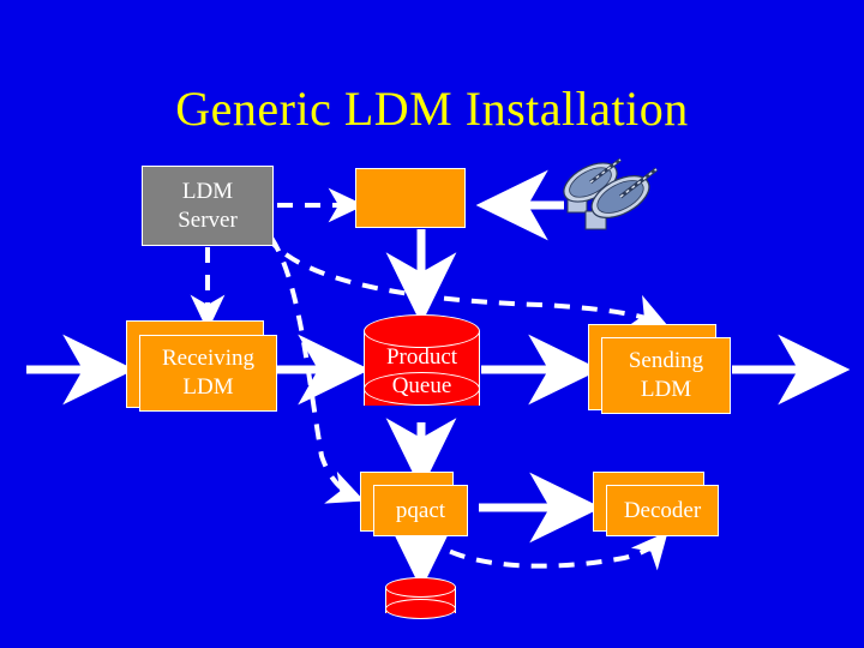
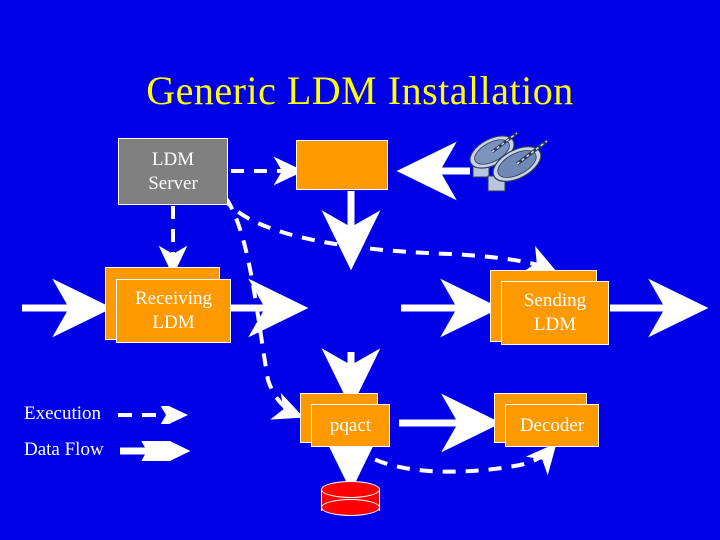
  Generic LDM Installation
  LDM
  Server
  Receiving
  LDM
- Product
- Queue
  Sending
  LDM
  pqact
  Decoder
+ Execution
+ Data Flow
